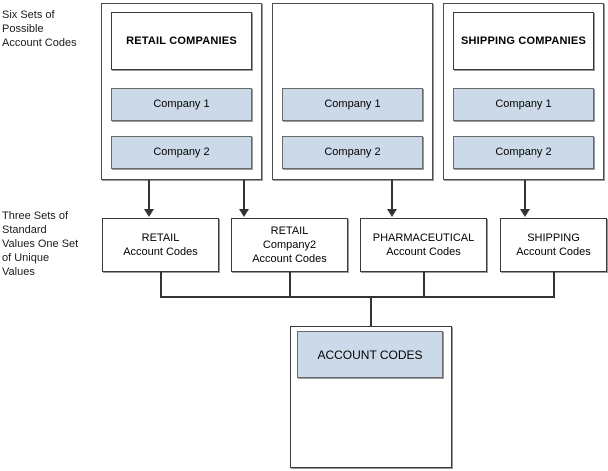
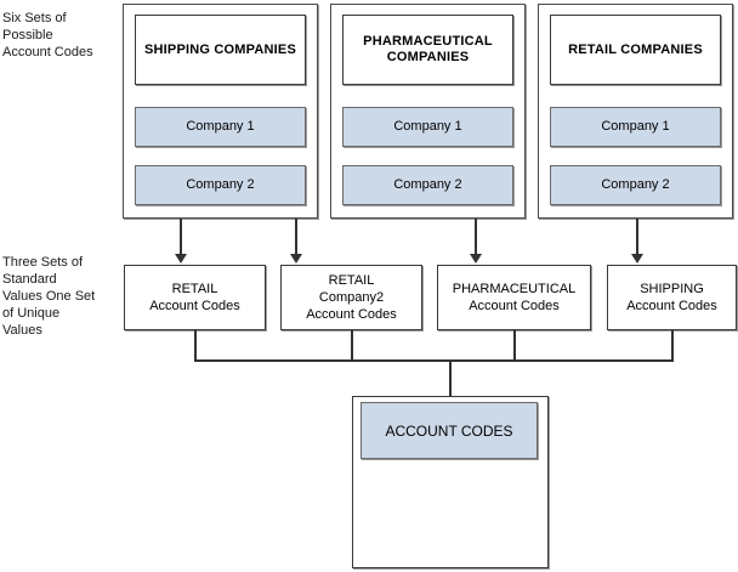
  Six Sets of
  Possible
  Account Codes
- RETAIL COMPANIES
+ SHIPPING COMPANIES
  Company 1
  Company 2
+ PHARMACEUTICAL COMPANIES
  Company 1
  Company 2
- SHIPPING COMPANIES
+ RETAIL COMPANIES
  Company 1
  Company 2
  Three Sets of
  Standard
  Values One Set
  of Unique
  Values
  RETAIL
  Account Codes
  RETAIL
  Company2
  Account Codes
  PHARMACEUTICAL
  Account Codes
  SHIPPING
  Account Codes
  ACCOUNT CODES
